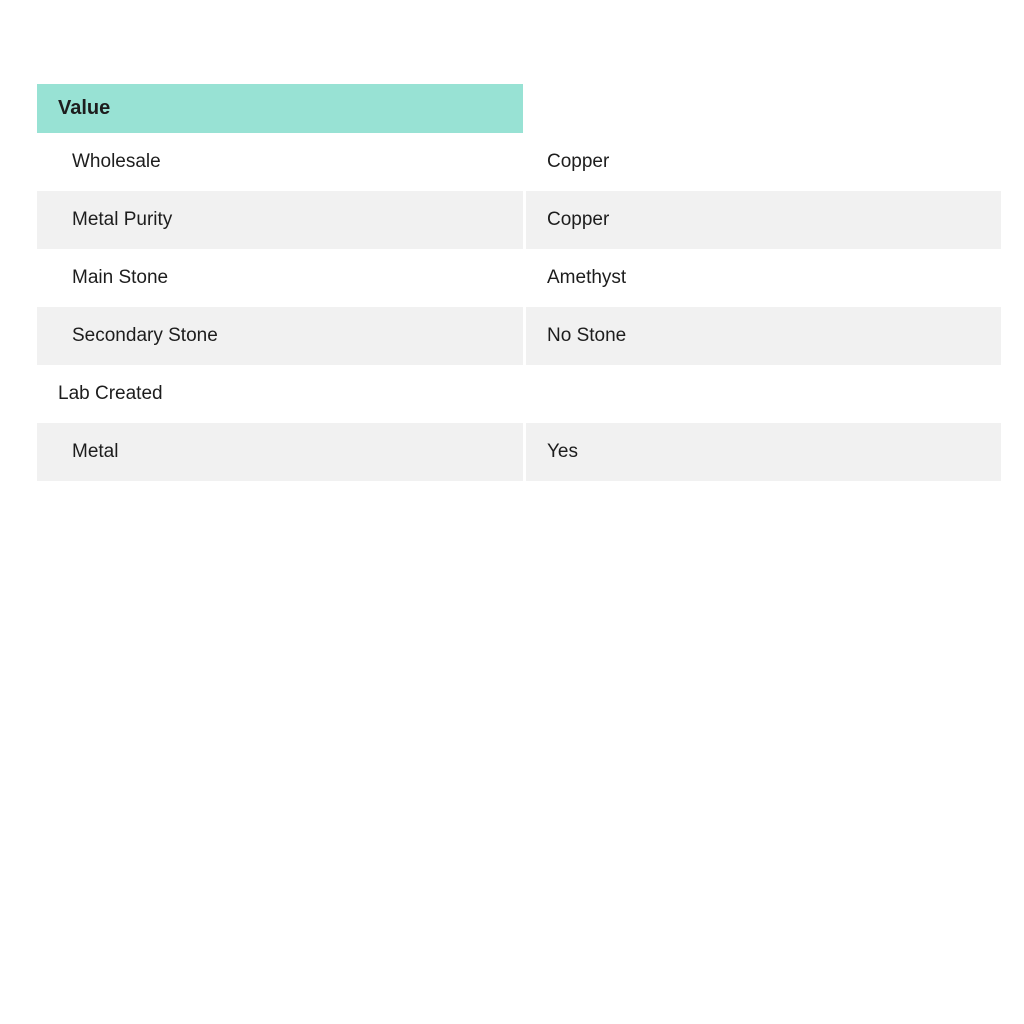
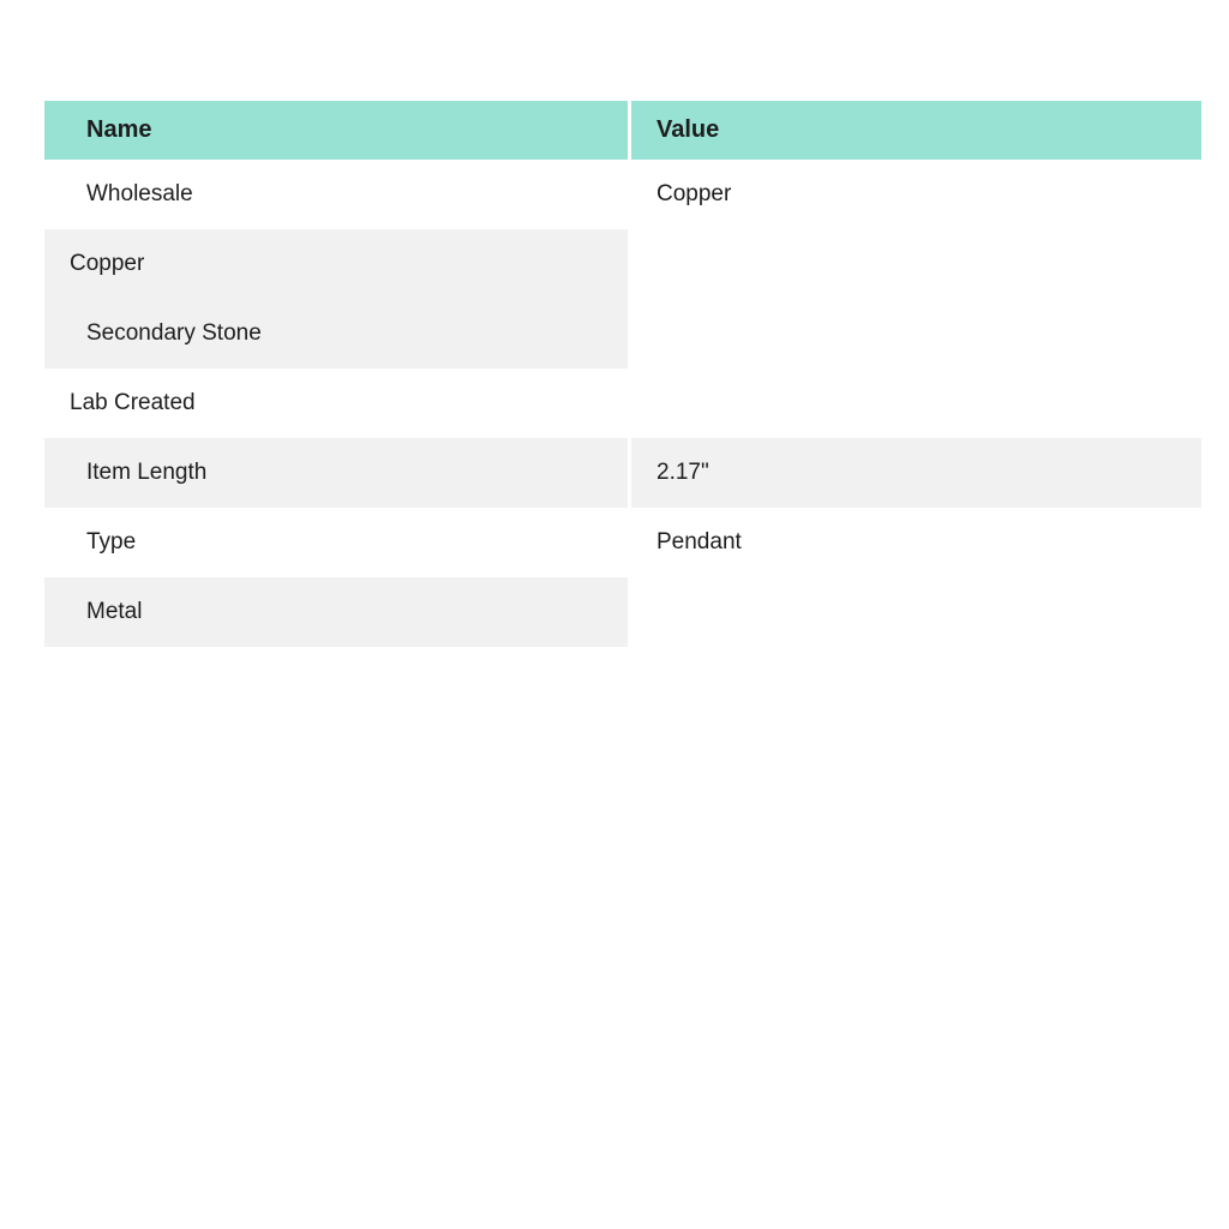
+ Name
  Value
  Wholesale
  Copper
- Metal Purity
  Copper
- Main Stone
- Amethyst
  Secondary Stone
- No Stone
  Lab Created
+ Item Length
+ 2.17"
+ Type
+ Pendant
  Metal
- Yes
